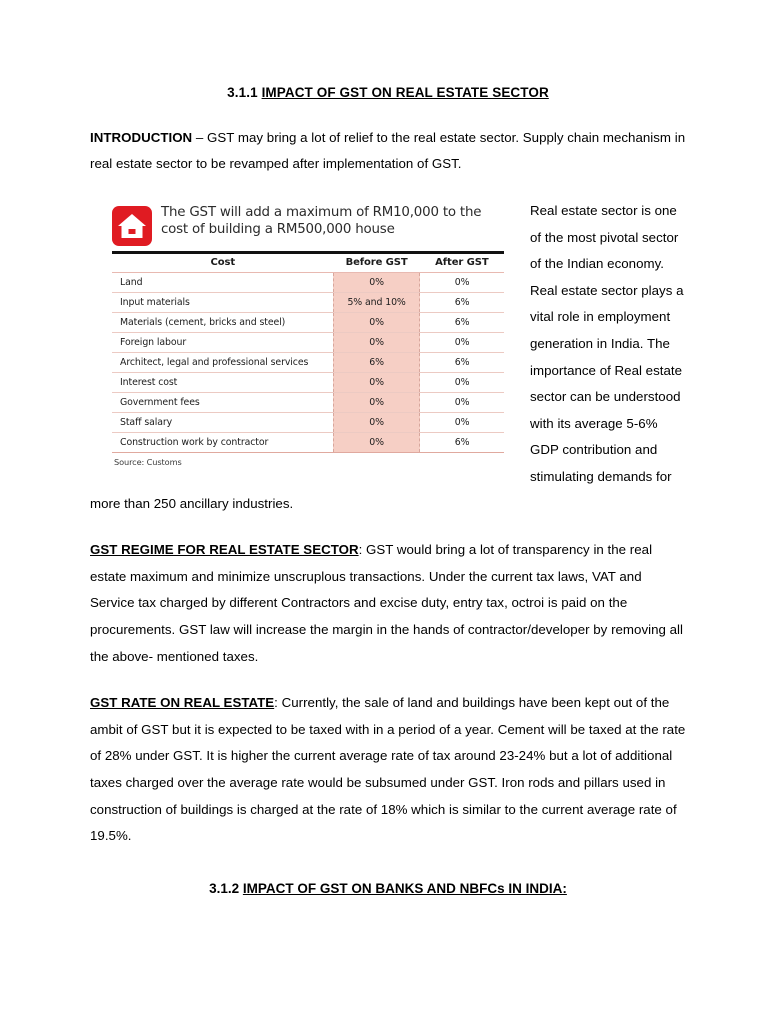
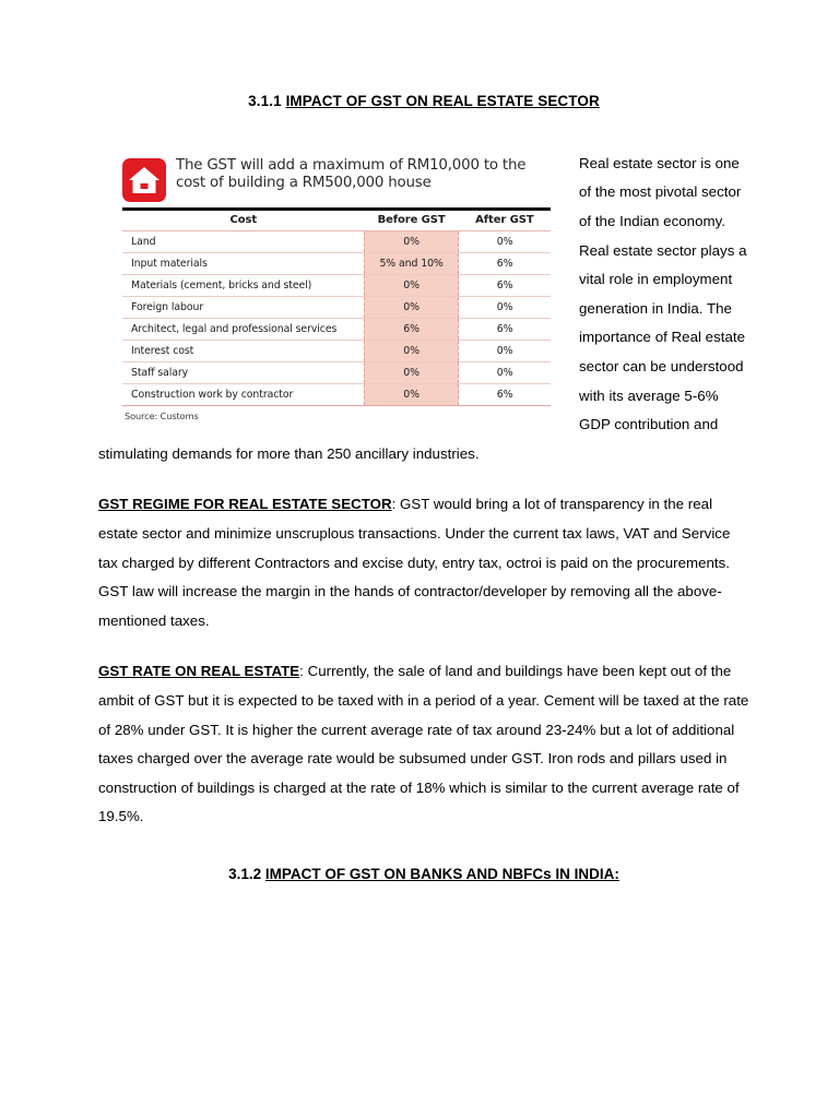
  3.1.1 IMPACT OF GST ON REAL ESTATE SECTOR
- INTRODUCTION – GST may bring a lot of relief to the real estate sector. Supply chain mechanism in real estate sector to be revamped after implementation of GST.
  The GST will add a maximum of RM10,000 to the cost of building a RM500,000 house
  Cost	Before GST	After GST
  Land	0%	0%
  Input materials	5% and 10%	6%
  Materials (cement, bricks and steel)	0%	6%
  Foreign labour	0%	0%
  Architect, legal and professional services	6%	6%
  Interest cost	0%	0%
- Government fees	0%	0%
  Staff salary	0%	0%
  Construction work by contractor	0%	6%
  Source: Customs
  Real estate sector is one of the most pivotal sector of the Indian economy. Real estate sector plays a vital role in employment generation in India. The importance of Real estate sector can be understood with its average 5-6% GDP contribution and stimulating demands for more than 250 ancillary industries.
- GST REGIME FOR REAL ESTATE SECTOR: GST would bring a lot of transparency in the real estate maximum and minimize unscruplous transactions. Under the current tax laws, VAT and Service tax charged by different Contractors and excise duty, entry tax, octroi is paid on the procurements. GST law will increase the margin in the hands of contractor/developer by removing all the above- mentioned taxes.
+ GST REGIME FOR REAL ESTATE SECTOR: GST would bring a lot of transparency in the real estate sector and minimize unscruplous transactions. Under the current tax laws, VAT and Service tax charged by different Contractors and excise duty, entry tax, octroi is paid on the procurements. GST law will increase the margin in the hands of contractor/developer by removing all the above- mentioned taxes.
  GST RATE ON REAL ESTATE: Currently, the sale of land and buildings have been kept out of the ambit of GST but it is expected to be taxed with in a period of a year. Cement will be taxed at the rate of 28% under GST. It is higher the current average rate of tax around 23-24% but a lot of additional taxes charged over the average rate would be subsumed under GST. Iron rods and pillars used in construction of buildings is charged at the rate of 18% which is similar to the current average rate of 19.5%.
  3.1.2 IMPACT OF GST ON BANKS AND NBFCs IN INDIA:
